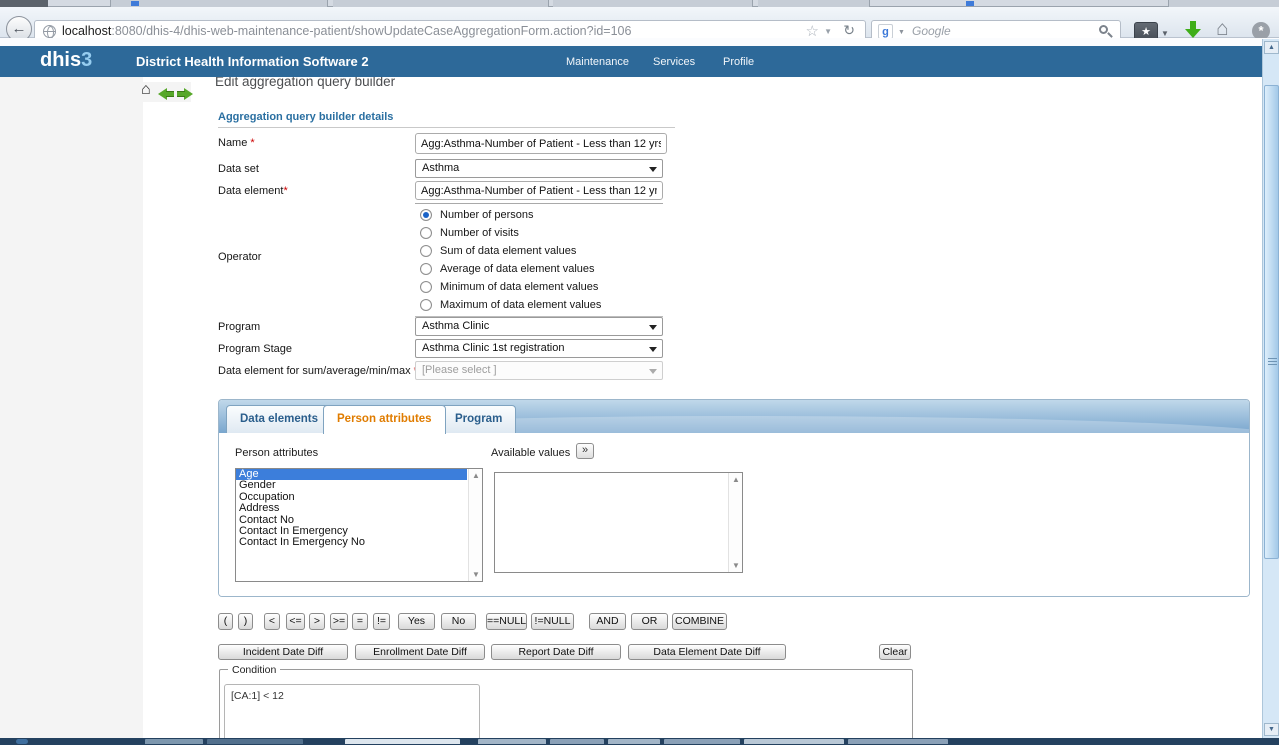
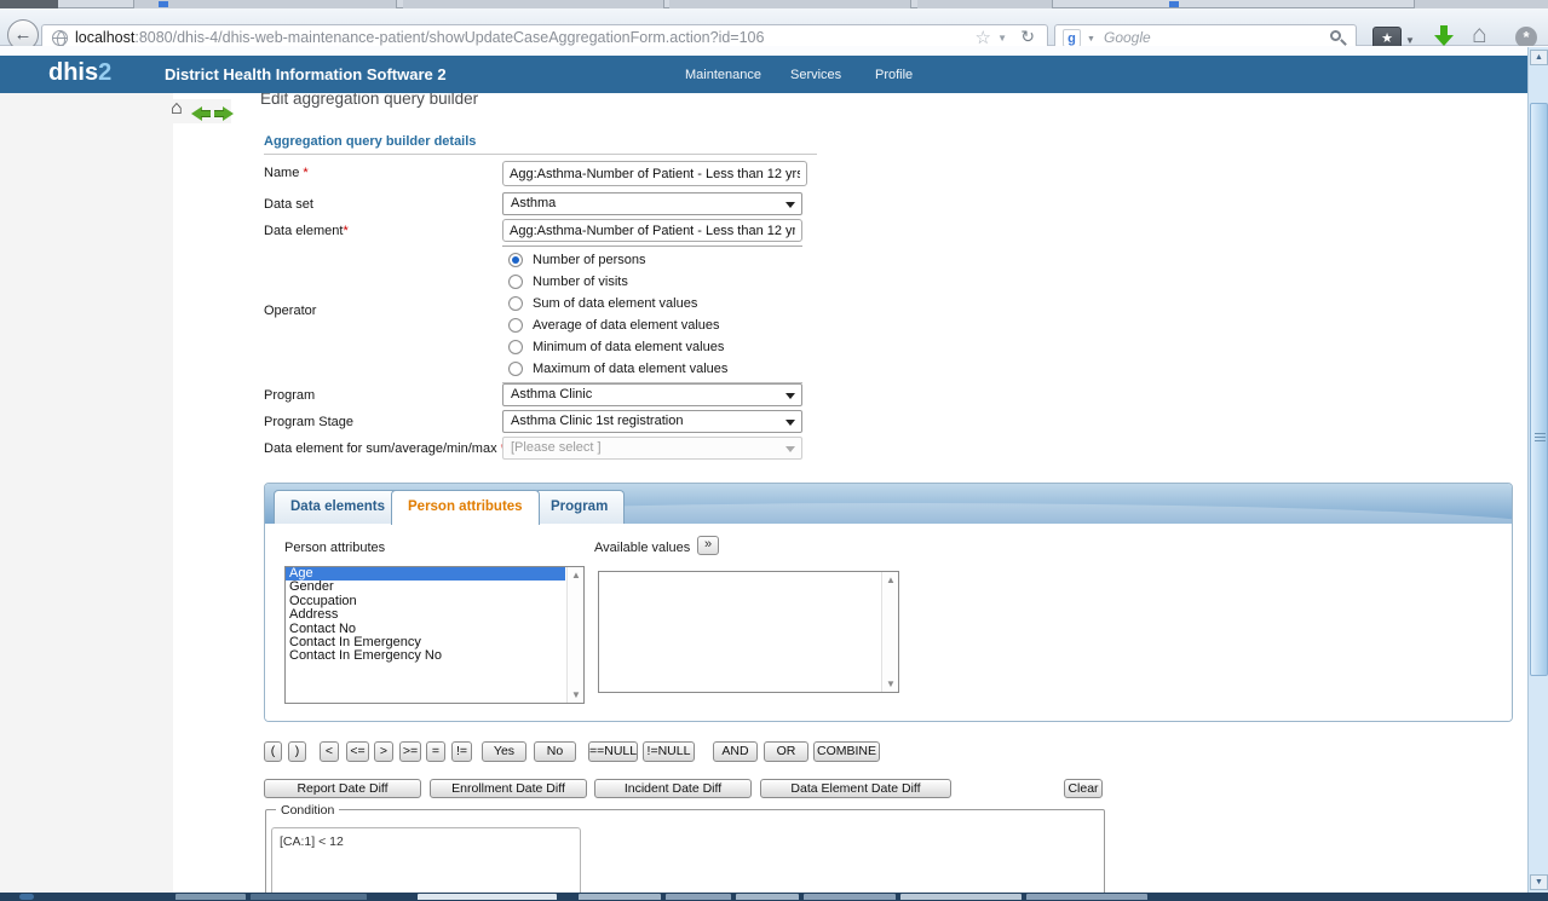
  ←
  localhost:8080/dhis-4/dhis-web-maintenance-patient/showUpdateCaseAggregationForm.action?id=106
  ☆
  ▼
  ↻
  g
  Google
  ★
  ▼
  ⌂
  *
- dhis3
+ dhis2
  District Health Information Software 2
  Maintenance
  Services
  Profile
  ⌂
  Edit aggregation query builder
  Aggregation query builder details
  Name *
  Agg:Asthma-Number of Patient - Less than 12 yrs
  Data set
  Asthma
  Data element*
  Agg:Asthma-Number of Patient - Less than 12 yr
  Operator
  Number of persons
  Number of visits
  Sum of data element values
  Average of data element values
  Minimum of data element values
  Maximum of data element values
  Program
  Asthma Clinic
  Program Stage
  Asthma Clinic 1st registration
  Data element for sum/average/min/max
  [Please select ]
  Data elements
  Person attributes
  Program
  Person attributes
  Available values
  »
  Age
  Gender
  Occupation
  Address
  Contact No
  Contact In Emergency
  Contact In Emergency No
  ▲
  ▼
  ▲
  ▼
  (
  )
  <
  <=
  >
  >=
  =
  !=
  Yes
  No
  ==NULL
  !=NULL
  AND
  OR
  COMBINE
- Incident Date Diff
+ Report Date Diff
  Enrollment Date Diff
- Report Date Diff
+ Incident Date Diff
  Data Element Date Diff
  Clear
  Condition
  [CA:1] < 12
